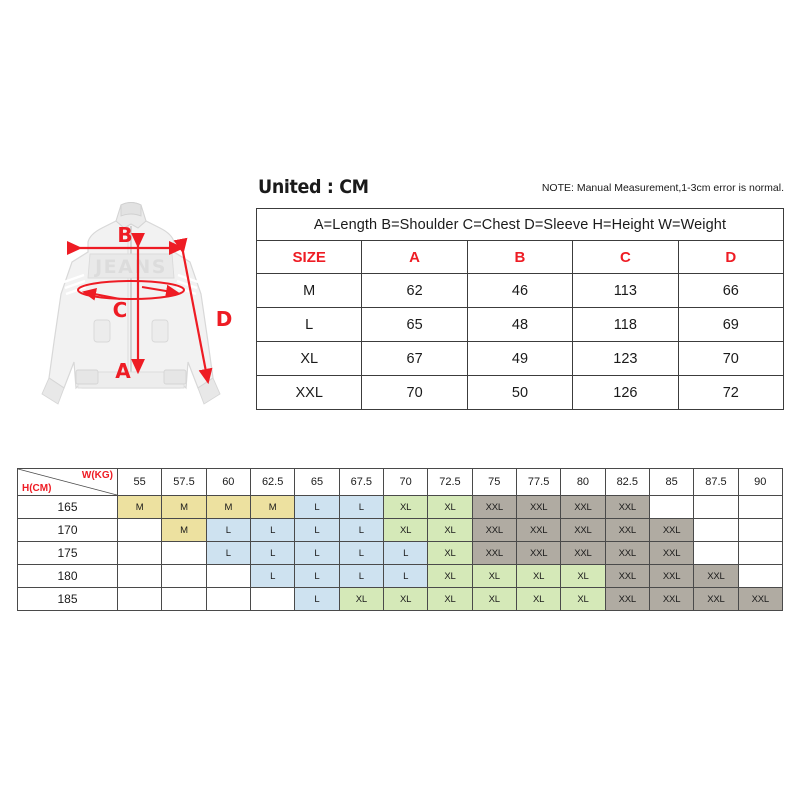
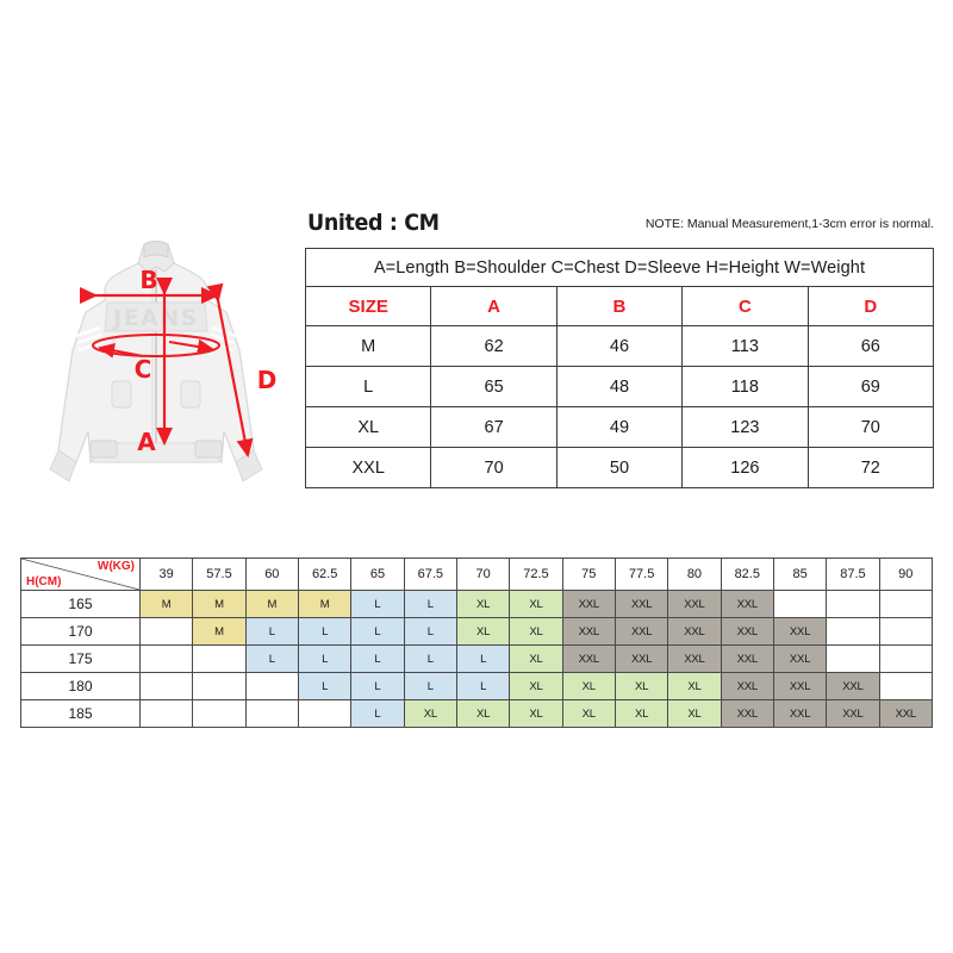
  JEANS
  B
  A
  C
  D
  United : CM
  NOTE: Manual Measurement,1-3cm error is normal.
  A=Length B=Shoulder C=Chest D=Sleeve H=Height W=Weight
  SIZE	A	B	C	D
  M	62	46	113	66
  L	65	48	118	69
  XL	67	49	123	70
  XXL	70	50	126	72
- W(KG)H(CM)	55	57.5	60	62.5	65	67.5	70	72.5	75	77.5	80	82.5	85	87.5	90
+ W(KG)H(CM)	39	57.5	60	62.5	65	67.5	70	72.5	75	77.5	80	82.5	85	87.5	90
  165	M	M	M	M	L	L	XL	XL	XXL	XXL	XXL	XXL
  170		M	L	L	L	L	XL	XL	XXL	XXL	XXL	XXL	XXL
  175			L	L	L	L	L	XL	XXL	XXL	XXL	XXL	XXL
  180				L	L	L	L	XL	XL	XL	XL	XXL	XXL	XXL
  185					L	XL	XL	XL	XL	XL	XL	XXL	XXL	XXL	XXL
